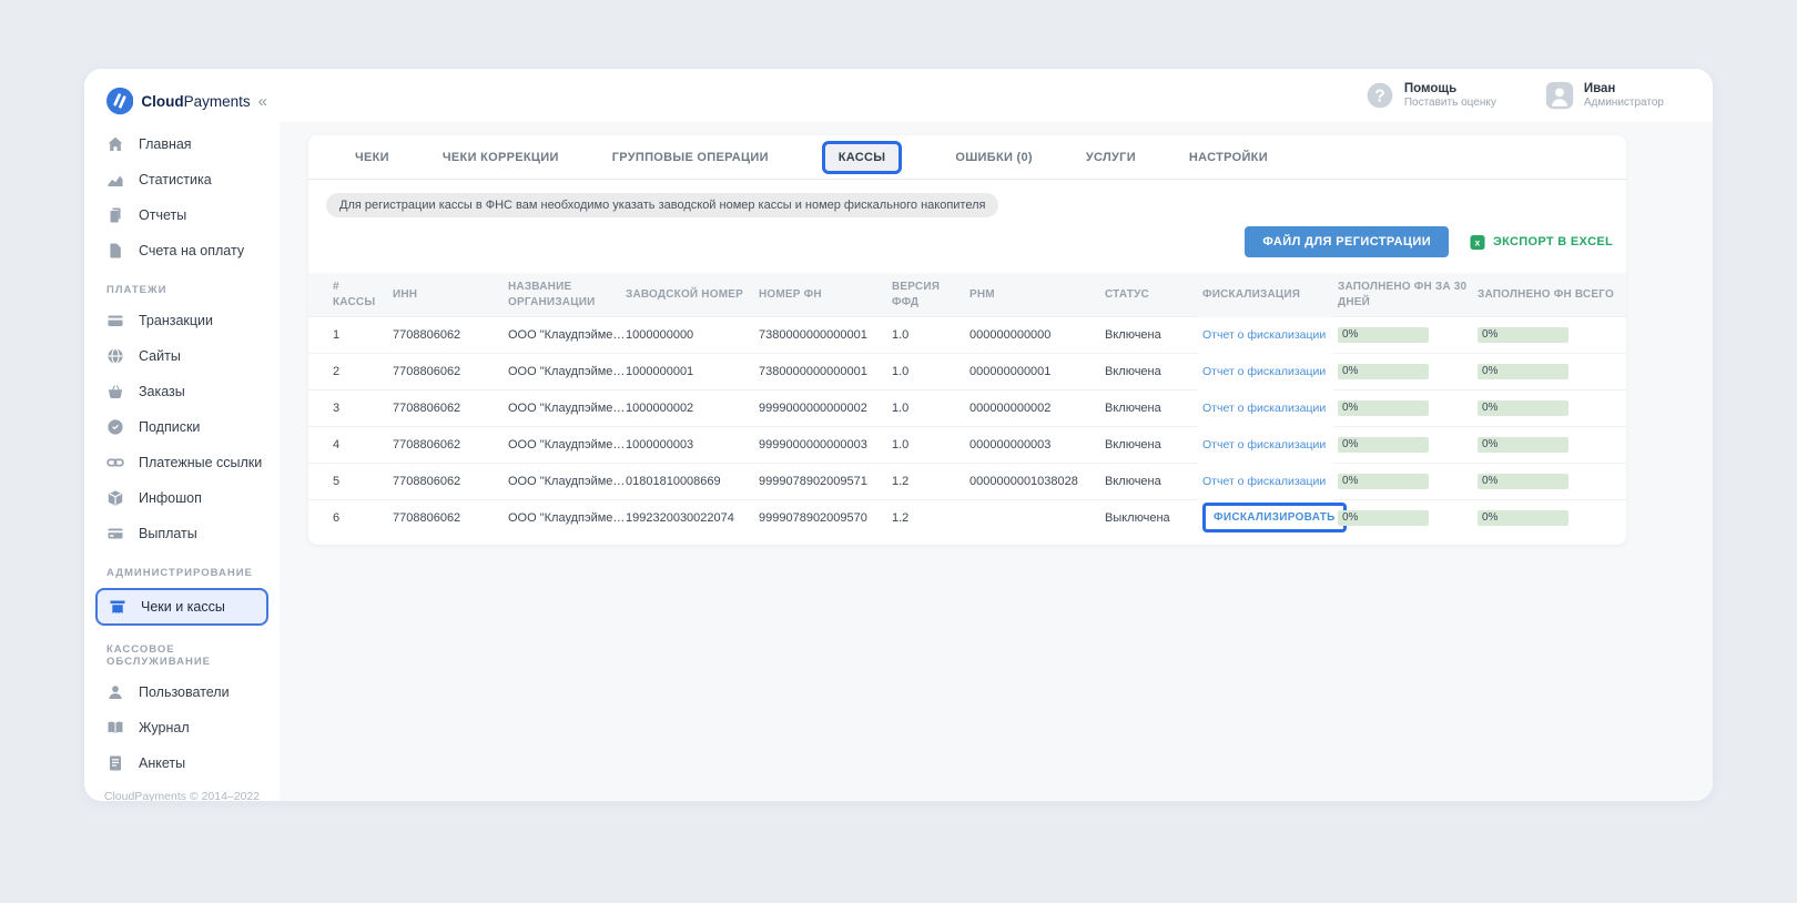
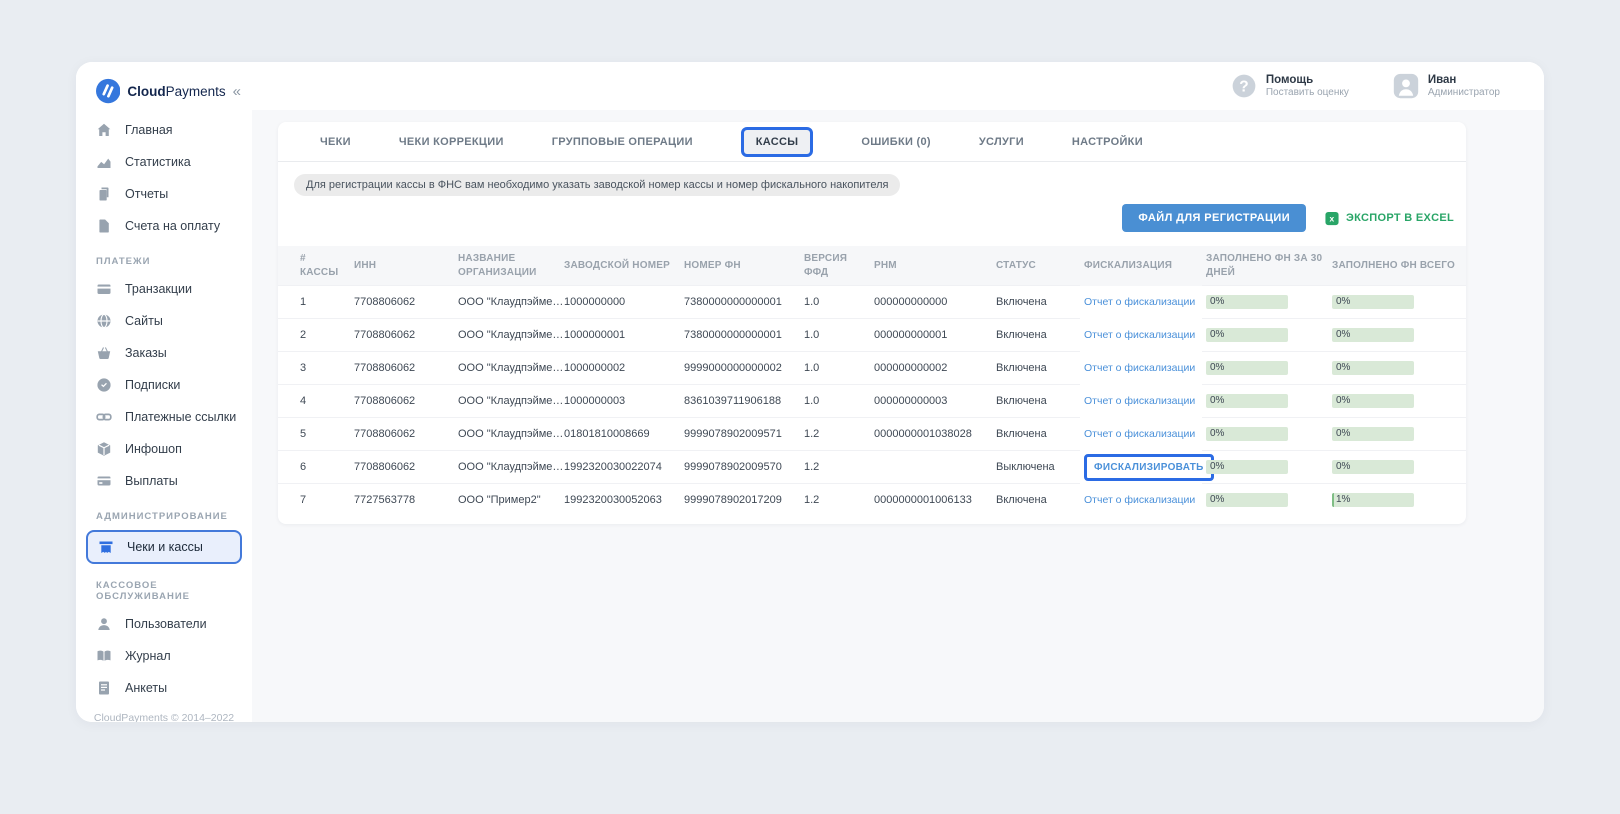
  CloudPayments
  Главная
  Статистика
  Отчеты
  Счета на оплату
  ПЛАТЕЖИ
  Транзакции
  Сайты
  Заказы
  Подписки
  Платежные ссылки
  Инфошоп
  Выплаты
  АДМИНИСТРИРОВАНИЕ
  Чеки и кассы
  КАССОВОЕ ОБСЛУЖИВАНИЕ
  Пользователи
  Журнал
  Анкеты
  CloudPayments © 2014–2022
  ?
  Помощь
  Поставить оценку
  Иван
  Администратор
  ЧЕКИ
  ЧЕКИ КОРРЕКЦИИ
  ГРУППОВЫЕ ОПЕРАЦИИ
  КАССЫ
  ОШИБКИ (0)
  УСЛУГИ
  НАСТРОЙКИ
  Для регистрации кассы в ФНС вам необходимо указать заводской номер кассы и номер фискального накопителя
  ФАЙЛ ДЛЯ РЕГИСТРАЦИИ
  x
  ЭКСПОРТ В EXCEL
  # КАССЫ	ИНН	НАЗВАНИЕ ОРГАНИЗАЦИИ	ЗАВОДСКОЙ НОМЕР	НОМЕР ФН	ВЕРСИЯ ФФД	РНМ	СТАТУС	ФИСКАЛИЗАЦИЯ	ЗАПОЛНЕНО ФН ЗА 30 ДНЕЙ	ЗАПОЛНЕНО ФН ВСЕГО
  1	7708806062	ООО "Клаудпэйме…	1000000000	7380000000000001	1.0	000000000000	Включена	Отчет о фискализации	0%	0%
  2	7708806062	ООО "Клаудпэйме…	1000000001	7380000000000001	1.0	000000000001	Включена	Отчет о фискализации	0%	0%
  3	7708806062	ООО "Клаудпэйме…	1000000002	9999000000000002	1.0	000000000002	Включена	Отчет о фискализации	0%	0%
- 4	7708806062	ООО "Клаудпэйме…	1000000003	9999000000000003	1.0	000000000003	Включена	Отчет о фискализации	0%	0%
+ 4	7708806062	ООО "Клаудпэйме…	1000000003	8361039711906188	1.0	000000000003	Включена	Отчет о фискализации	0%	0%
  5	7708806062	ООО "Клаудпэйме…	01801810008669	9999078902009571	1.2	0000000001038028	Включена	Отчет о фискализации	0%	0%
  6	7708806062	ООО "Клаудпэйме…	1992320030022074	9999078902009570	1.2		Выключена	ФИСКАЛИЗИРОВАТЬ	0%	0%
+ 7	7727563778	ООО "Пример2"	1992320030052063	9999078902017209	1.2	0000000001006133	Включена	Отчет о фискализации	0%	1%
